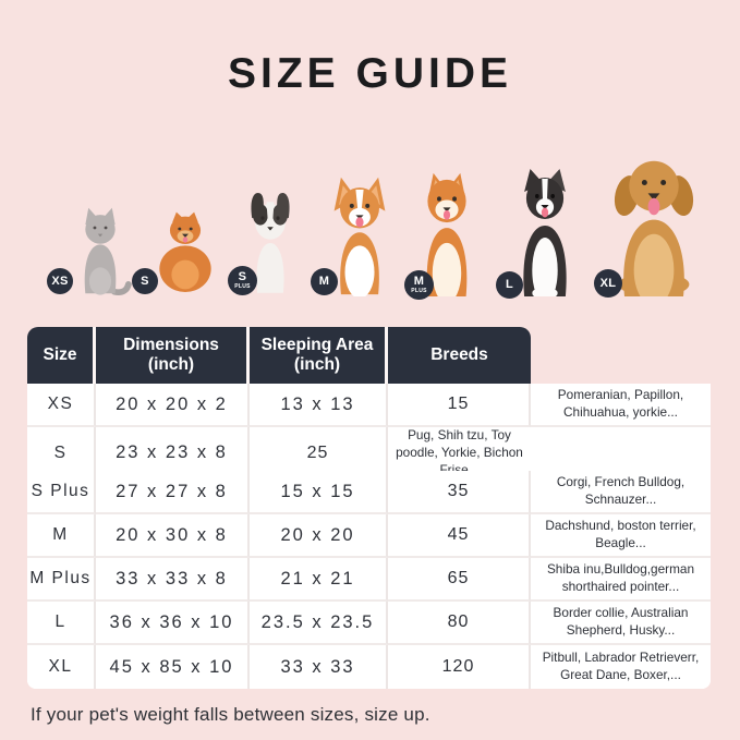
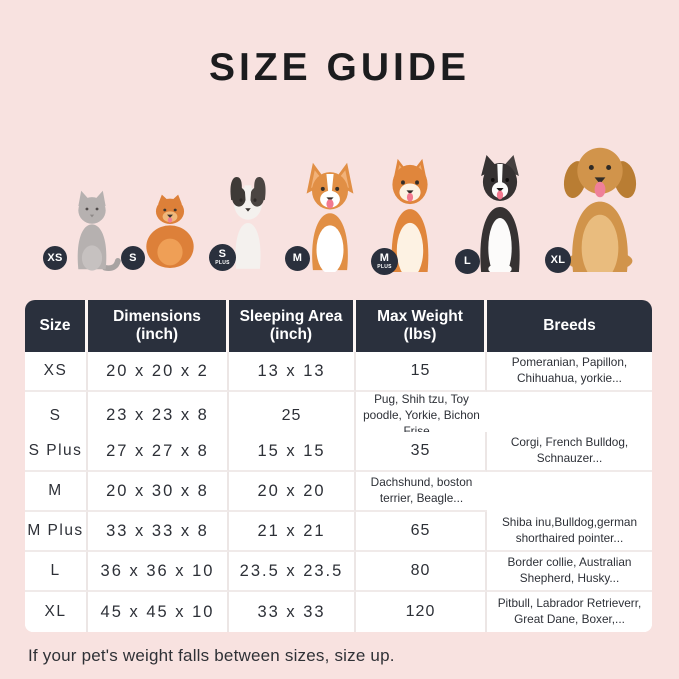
  SIZE GUIDE
  XS
  S
  S
  M
  M
  L
  XL
  Size
  Dimensions
  (inch)
  Sleeping Area
  (inch)
+ Max Weight
+ (lbs)
  Breeds
  XS
  20 x 20 x 2
  13 x 13
  15
  Pomeranian, Papillon, Chihuahua, yorkie...
  S
  23 x 23 x 8
  25
  Pug, Shih tzu, Toy poodle, Yorkie, Bichon Frise...
  S Plus
  27 x 27 x 8
  15 x 15
  35
  Corgi, French Bulldog, Schnauzer...
  M
  20 x 30 x 8
  20 x 20
- 45
  Dachshund, boston terrier, Beagle...
  M Plus
  33 x 33 x 8
  21 x 21
  65
  Shiba inu,Bulldog,german shorthaired pointer...
  L
  36 x 36 x 10
  23.5 x 23.5
  80
  Border collie, Australian Shepherd, Husky...
  XL
- 45 x 85 x 10
+ 45 x 45 x 10
  33 x 33
  120
  Pitbull, Labrador Retrieverr, Great Dane, Boxer,...
  If your pet's weight falls between sizes, size up.
